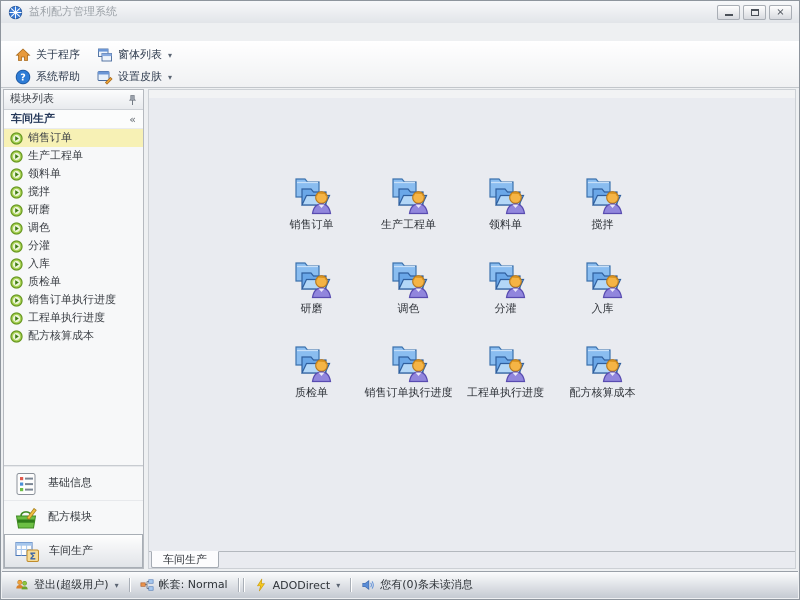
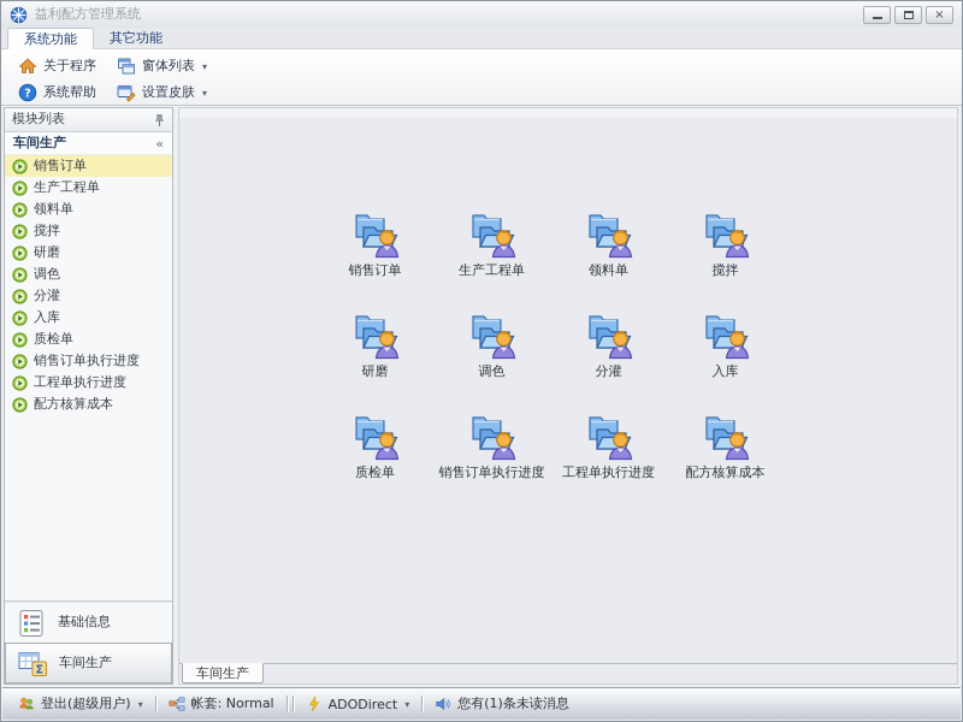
  益利配方管理系统
  ×
+ 系统功能
+ 其它功能
  关于程序
  窗体列表
  ▾
  ?
  系统帮助
  设置皮肤
  ▾
  模块列表
  车间生产
  «
  销售订单
  生产工程单
  领料单
  搅拌
  研磨
  调色
  分灌
  入库
  质检单
  销售订单执行进度
  工程单执行进度
  配方核算成本
  基础信息
- 配方模块
  Σ
  车间生产
  销售订单
  生产工程单
  领料单
  搅拌
  研磨
  调色
  分灌
  入库
  质检单
  销售订单执行进度
  工程单执行进度
  配方核算成本
  车间生产
  登出(超级用户)
  ▾
  帐套: Normal
  ADODirect
  ▾
- 您有(0)条未读消息
+ 您有(1)条未读消息
